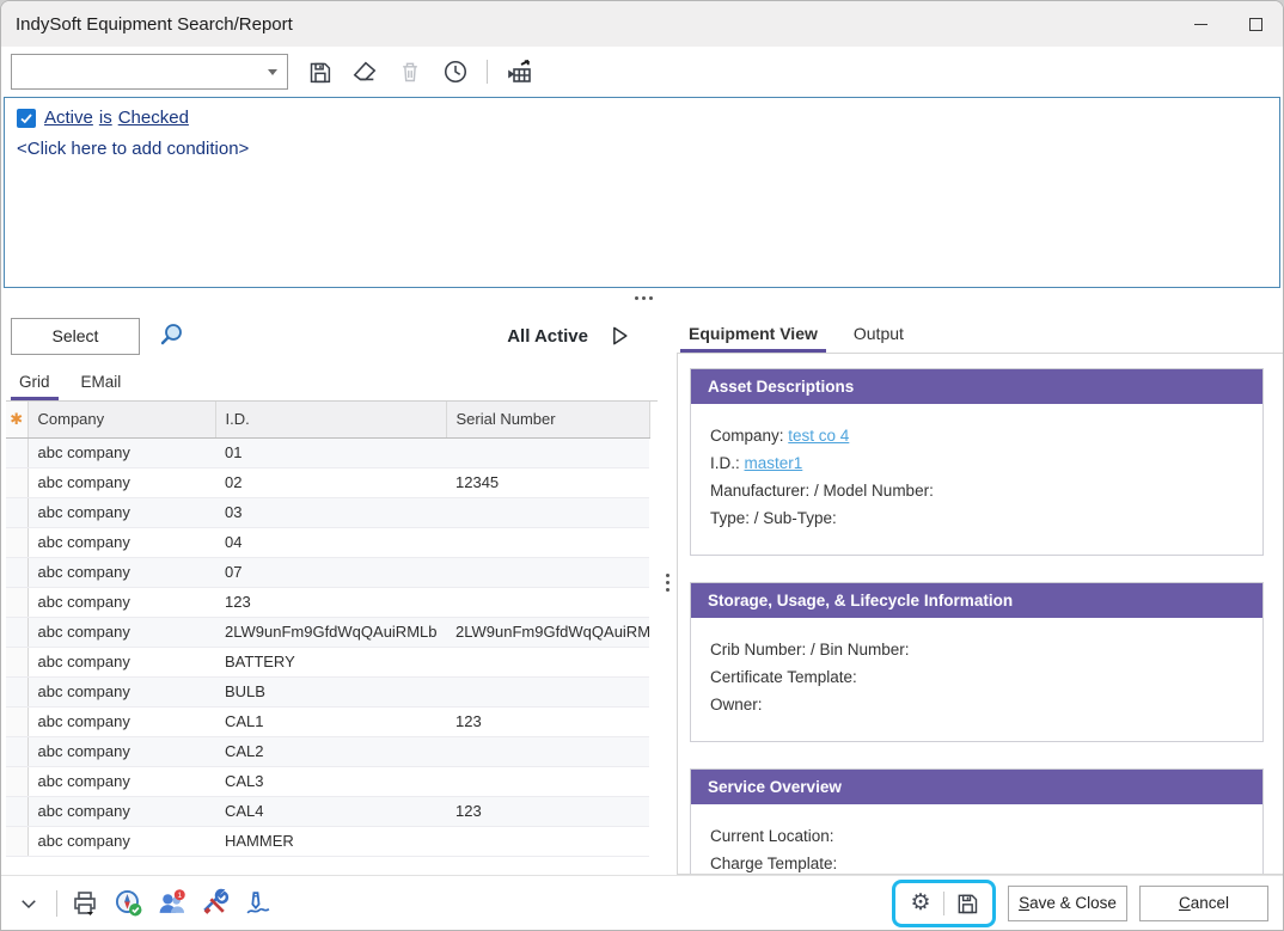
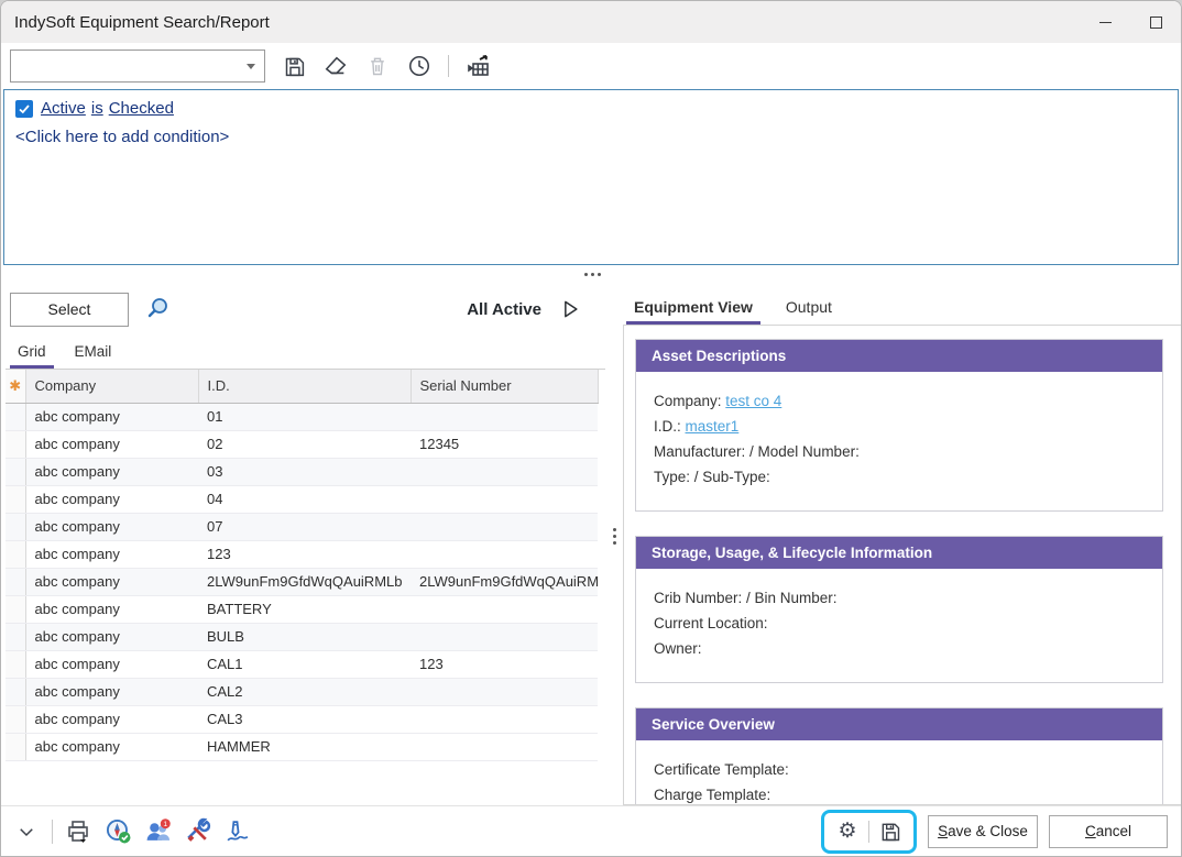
  IndySoft Equipment Search/Report
  Active is Checked
  <Click here to add condition>
  Select
  All Active
  Grid
  EMail
  ✱	Company	I.D.	Serial Number
  	abc company	01
  	abc company	02	12345
  	abc company	03
  	abc company	04
  	abc company	07
  	abc company	123
  	abc company	2LW9unFm9GfdWqQAuiRMLb	2LW9unFm9GfdWqQAuiRM
  	abc company	BATTERY
  	abc company	BULB
  	abc company	CAL1	123
  	abc company	CAL2
  	abc company	CAL3
- 	abc company	CAL4	123
  	abc company	HAMMER
  Equipment View
  Output
  Asset Descriptions
  Company: test co 4
  I.D.: master1
  Manufacturer: / Model Number:
  Type: / Sub-Type:
  Storage, Usage, & Lifecycle Information
  Crib Number: / Bin Number:
- Certificate Template:
+ Current Location:
  Owner:
  Service Overview
- Current Location:
+ Certificate Template:
  Charge Template:
  ⚙
  Save & Close
  Cancel
